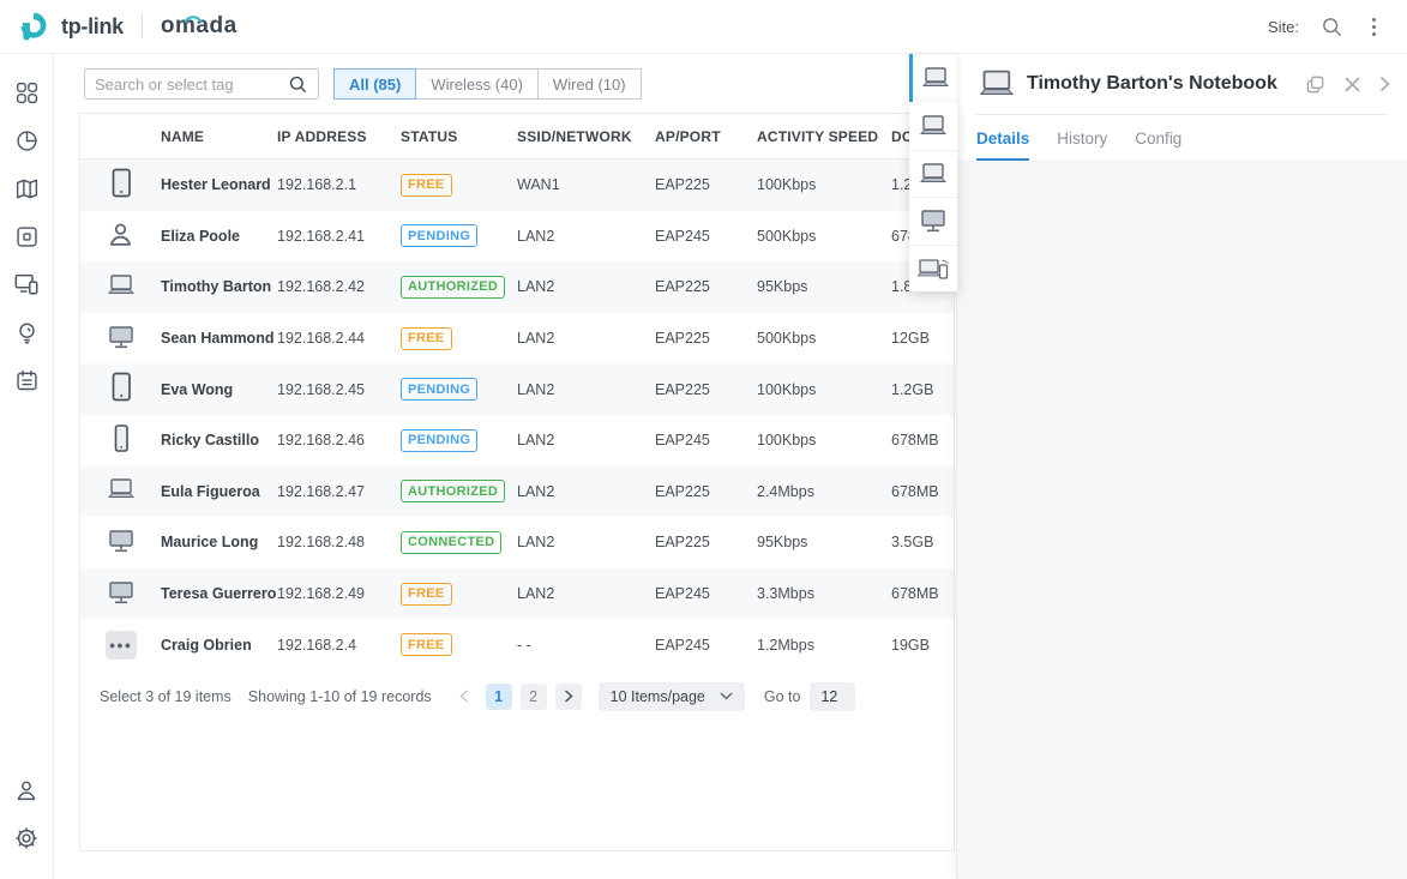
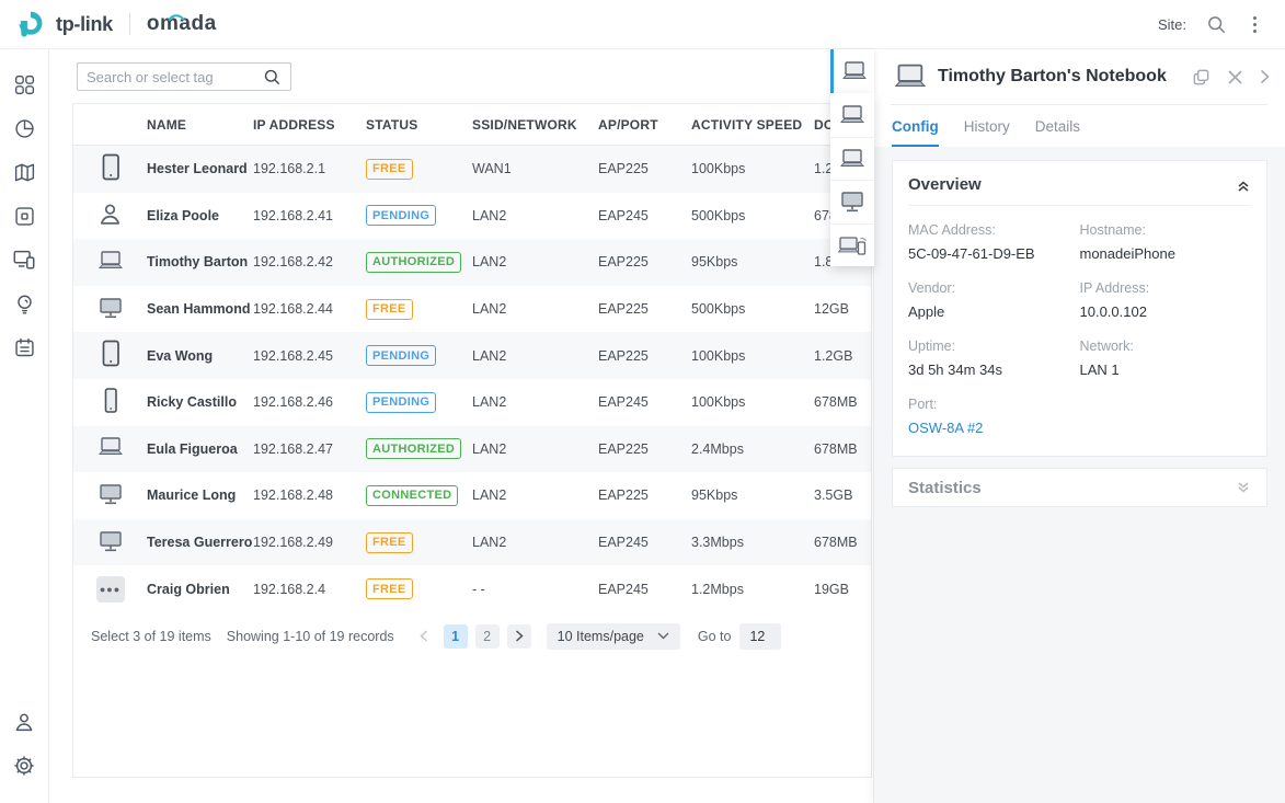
  tp-link
  omada
  Site:
  Search or select tag
- All (85)
- Wireless (40)
- Wired (10)
  NAME
  IP ADDRESS
  STATUS
  SSID/NETWORK
  AP/PORT
  ACTIVITY SPEED
  Hester Leonard
  192.168.2.1
  FREE
  WAN1
  EAP225
  100Kbps
  Eliza Poole
  192.168.2.41
  PENDING
  LAN2
  EAP245
  500Kbps
  Timothy Barton
  192.168.2.42
  AUTHORIZED
  LAN2
  EAP225
  95Kbps
  Sean Hammond
  192.168.2.44
  FREE
  LAN2
  EAP225
  500Kbps
  12GB
  Eva Wong
  192.168.2.45
  PENDING
  LAN2
  EAP225
  100Kbps
  1.2GB
  Ricky Castillo
  192.168.2.46
  PENDING
  LAN2
  EAP245
  100Kbps
  678MB
  Eula Figueroa
  192.168.2.47
  AUTHORIZED
  LAN2
  EAP225
  2.4Mbps
  678MB
  Maurice Long
  192.168.2.48
  CONNECTED
  LAN2
  EAP225
  95Kbps
  3.5GB
  Teresa Guerrero
  192.168.2.49
  FREE
  LAN2
  EAP245
  3.3Mbps
  678MB
  ●●●
  Craig Obrien
  192.168.2.4
  FREE
  - -
  EAP245
  1.2Mbps
  19GB
  Select 3 of 19 items
  Showing 1-10 of 19 records
  1
  2
  10 Items/page
  Go to
  12
  Timothy Barton's Notebook
- Details
+ Config
  History
- Config
+ Details
+ Overview
+ MAC Address:
+ 5C-09-47-61-D9-EB
+ Hostname:
+ monadeiPhone
+ Vendor:
+ Apple
+ IP Address:
+ 10.0.0.102
+ Uptime:
+ 3d 5h 34m 34s
+ Network:
+ LAN 1
+ Port:
+ OSW-8A #2
+ Statistics
